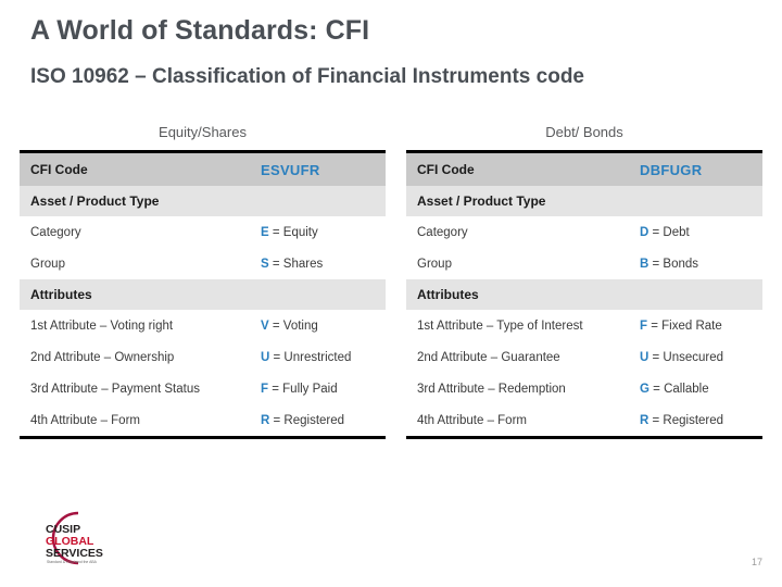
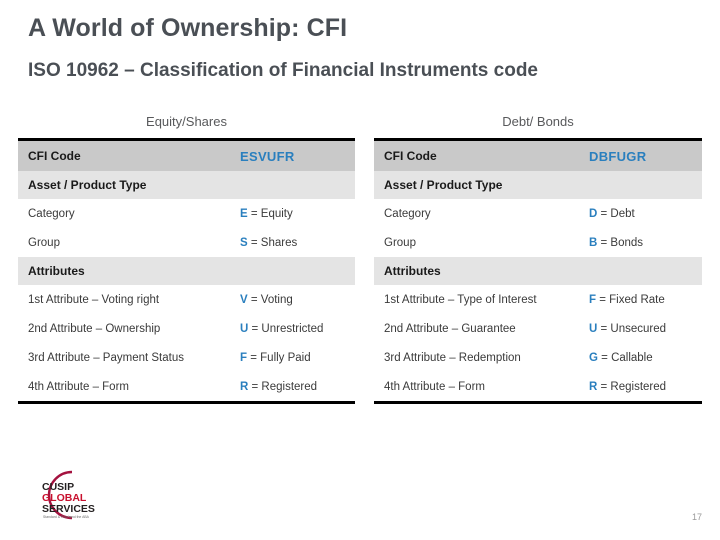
- A World of Standards: CFI
+ A World of Ownership: CFI
  ISO 10962 – Classification of Financial Instruments code
  Equity/Shares
  Debt/ Bonds
  CFI Code
  ESVUFR
  Asset / Product Type
  Category
  E = Equity
  Group
  S = Shares
  Attributes
  1st Attribute – Voting right
  V = Voting
  2nd Attribute – Ownership
  U = Unrestricted
  3rd Attribute – Payment Status
  F = Fully Paid
  4th Attribute – Form
  R = Registered
  CFI Code
  DBFUGR
  Asset / Product Type
  Category
  D = Debt
  Group
  B = Bonds
  Attributes
  1st Attribute – Type of Interest
  F = Fixed Rate
  2nd Attribute – Guarantee
  U = Unsecured
  3rd Attribute – Redemption
  G = Callable
  4th Attribute – Form
  R = Registered
  CUSIP
  GLOBAL
  SERVICES
  17
